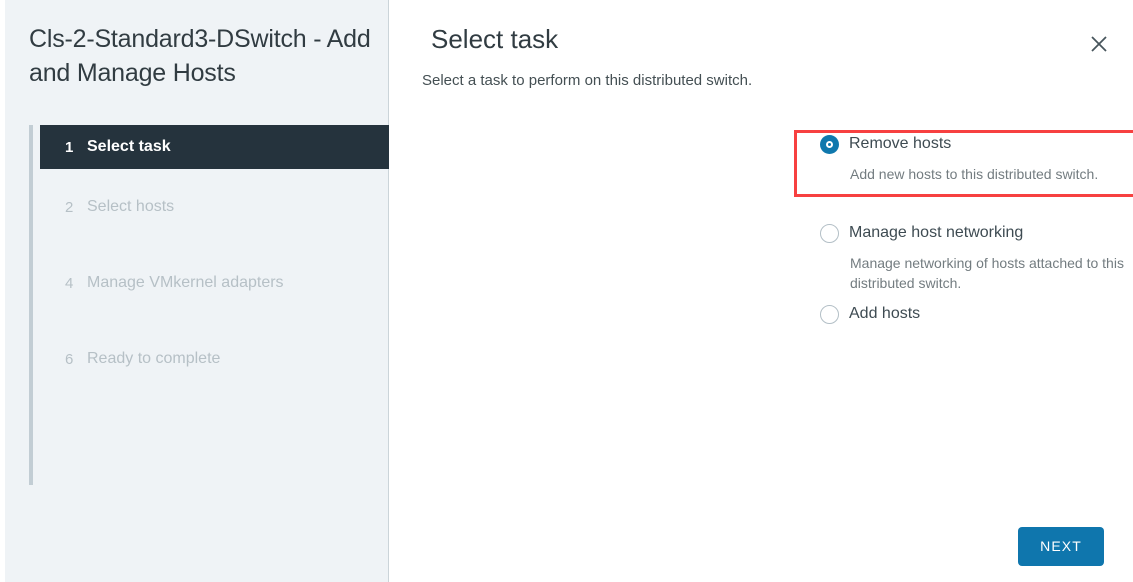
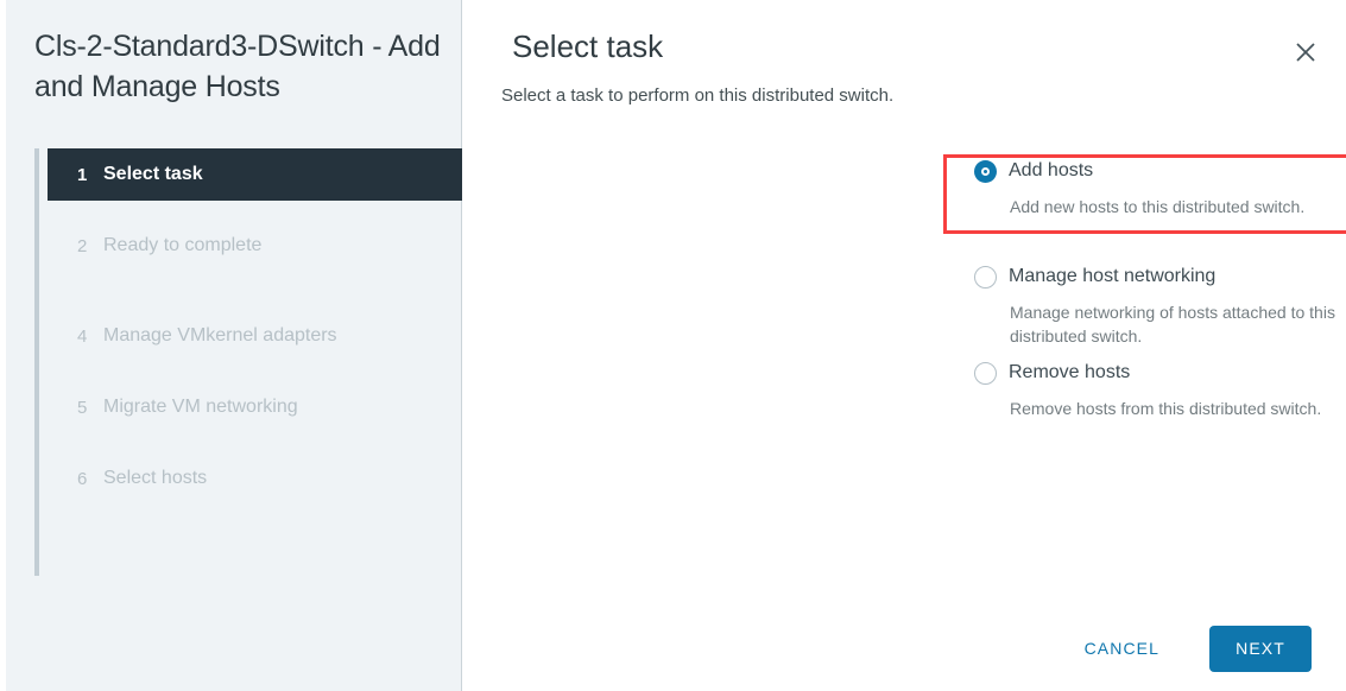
  Cls-2-Standard3-DSwitch - Add and Manage Hosts
  1
  Select task
  2
- Select hosts
+ Ready to complete
  4
  Manage VMkernel adapters
+ 5
+ Migrate VM networking
  6
- Ready to complete
+ Select hosts
  Select task
  Select a task to perform on this distributed switch.
- Remove hosts
+ Add hosts
  Add new hosts to this distributed switch.
  Manage host networking
  Manage networking of hosts attached to this distributed switch.
- Add hosts
+ Remove hosts
+ Remove hosts from this distributed switch.
+ CANCEL
  NEXT
